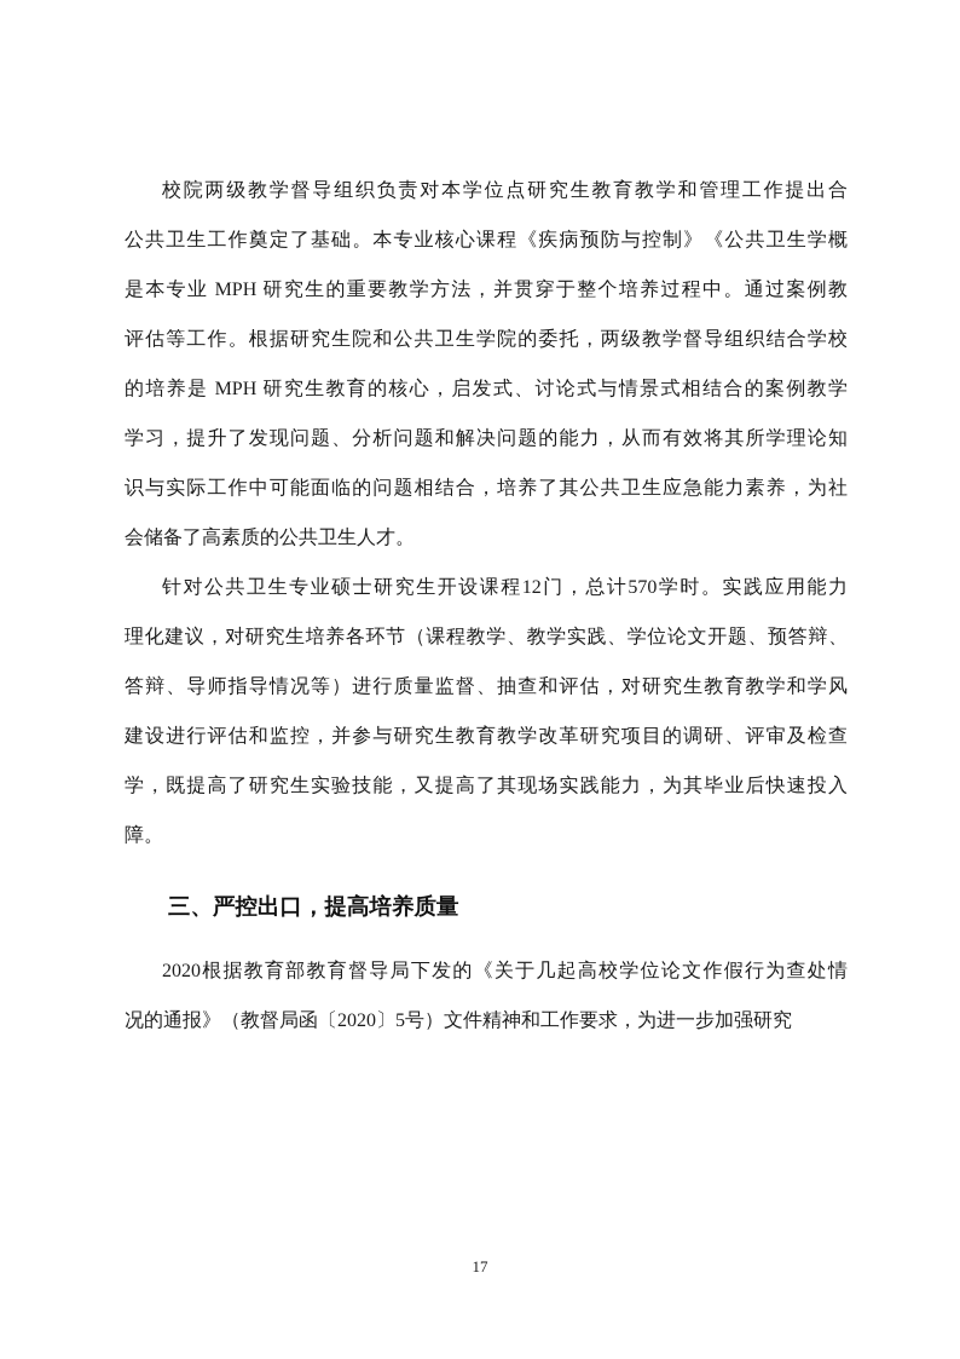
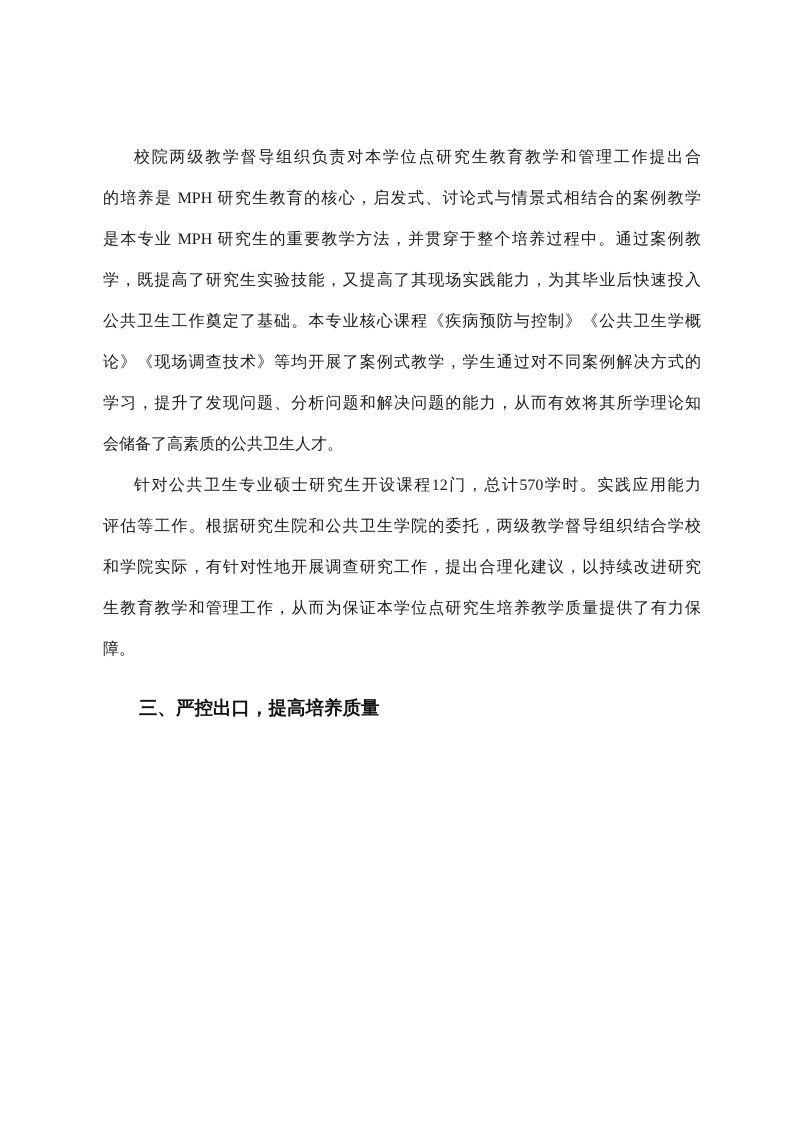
  校院两级教学督导组织负责对本学位点研究生教育教学和管理工作提出合
- 公共卫生工作奠定了基础。本专业核心课程《疾病预防与控制》《公共卫生学概
+ 的培养是 MPH 研究生教育的核心，启发式、讨论式与情景式相结合的案例教学
  是本专业 MPH 研究生的重要教学方法，并贯穿于整个培养过程中。通过案例教
- 评估等工作。根据研究生院和公共卫生学院的委托，两级教学督导组织结合学校
+ 学，既提高了研究生实验技能，又提高了其现场实践能力，为其毕业后快速投入
- 的培养是 MPH 研究生教育的核心，启发式、讨论式与情景式相结合的案例教学
+ 公共卫生工作奠定了基础。本专业核心课程《疾病预防与控制》《公共卫生学概
+ 论》《现场调查技术》等均开展了案例式教学，学生通过对不同案例解决方式的
  学习，提升了发现问题、分析问题和解决问题的能力，从而有效将其所学理论知
- 识与实际工作中可能面临的问题相结合，培养了其公共卫生应急能力素养，为社
  会储备了高素质的公共卫生人才。
  针对公共卫生专业硕士研究生开设课程12门，总计570学时。实践应用能力
- 理化建议，对研究生培养各环节（课程教学、教学实践、学位论文开题、预答辩、
- 答辩、导师指导情况等）进行质量监督、抽查和评估，对研究生教育教学和学风
- 建设进行评估和监控，并参与研究生教育教学改革研究项目的调研、评审及检查
- 学，既提高了研究生实验技能，又提高了其现场实践能力，为其毕业后快速投入
+ 评估等工作。根据研究生院和公共卫生学院的委托，两级教学督导组织结合学校
+ 和学院实际，有针对性地开展调查研究工作，提出合理化建议，以持续改进研究
+ 生教育教学和管理工作，从而为保证本学位点研究生培养教学质量提供了有力保
  障。
  三、严控出口，提高培养质量
- 2020根据教育部教育督导局下发的《关于几起高校学位论文作假行为查处情
- 况的通报》（教督局函〔2020〕5号）文件精神和工作要求，为进一步加强研究
- 17
